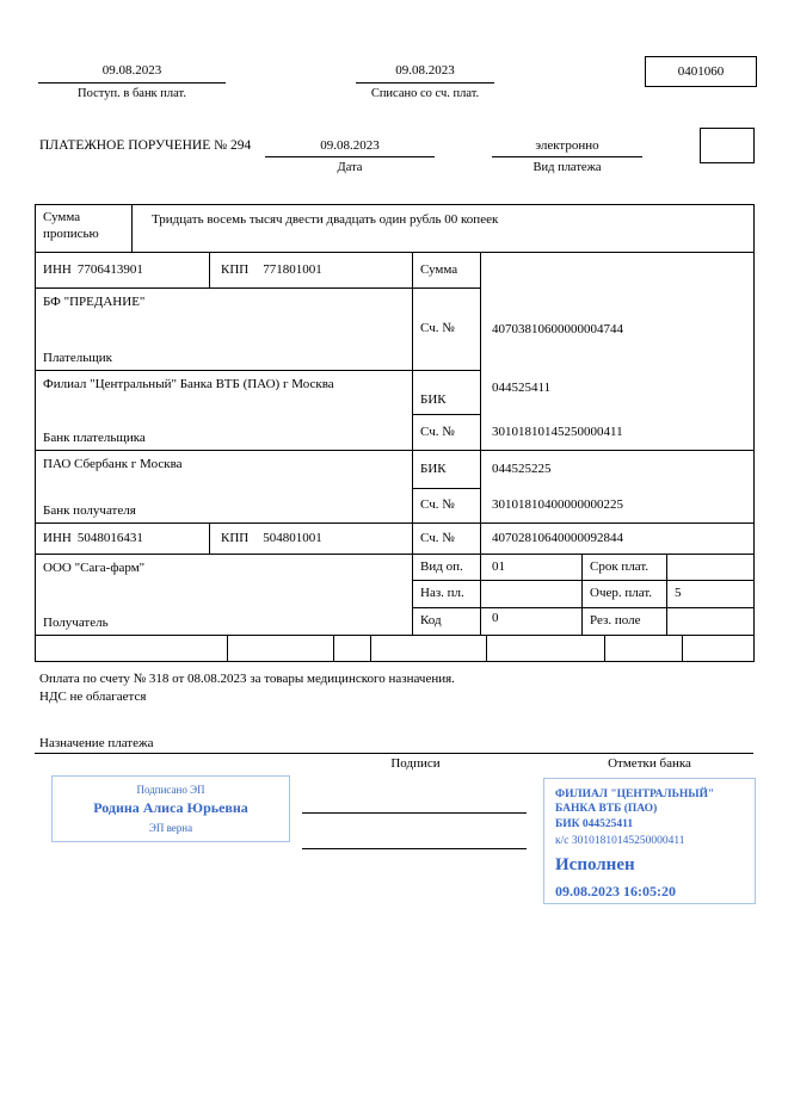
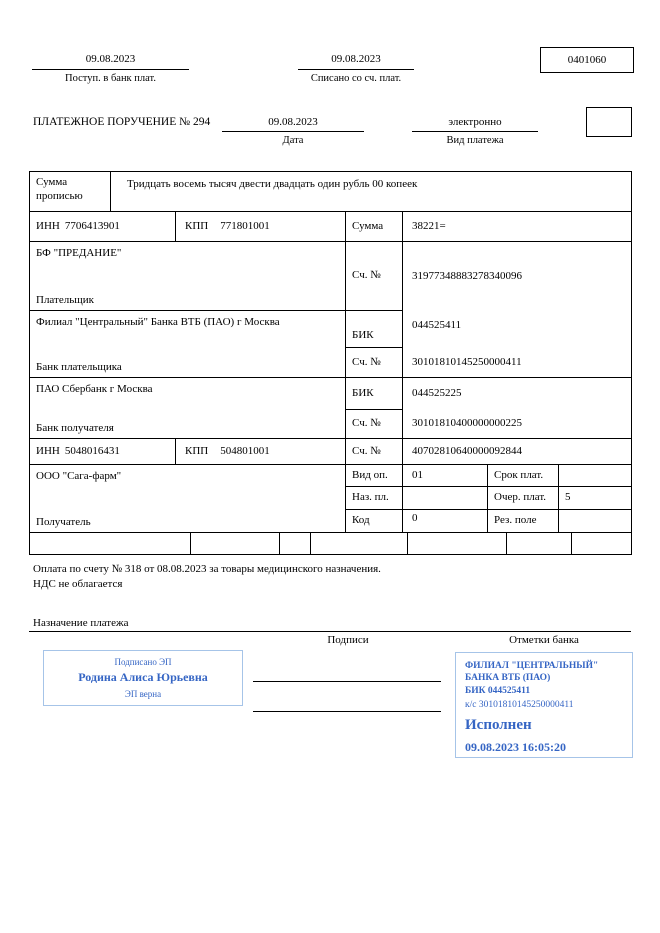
  09.08.2023
  Поступ. в банк плат.
  09.08.2023
  Списано со сч. плат.
  0401060
  ПЛАТЕЖНОЕ ПОРУЧЕНИЕ № 294
  09.08.2023
  Дата
  электронно
  Вид платежа
  Сумма прописью
  Тридцать восемь тысяч двести двадцать один рубль 00 копеек
  ИНН
  7706413901
  КПП
  771801001
  Сумма
+ 38221=
  БФ "ПРЕДАНИЕ"
  Плательщик
  Сч. №
- 40703810600000004744
+ 31977348883278340096
  Филиал "Центральный" Банка ВТБ (ПАО) г Москва
  Банк плательщика
  БИК
  044525411
  Сч. №
  30101810145250000411
  ПАО Сбербанк г Москва
  Банк получателя
  БИК
  044525225
  Сч. №
  30101810400000000225
  ИНН
  5048016431
  КПП
  504801001
  Сч. №
  40702810640000092844
  ООО "Сага-фарм"
  Получатель
  Вид оп.
  01
  Срок плат.
  Наз. пл.
  Очер. плат.
  5
  Код
  0
  Рез. поле
  Оплата по счету № 318 от 08.08.2023 за товары медицинского назначения.
  НДС не облагается
  Назначение платежа
  Подписи
  Отметки банка
  Подписано ЭП
  Родина Алиса Юрьевна
  ЭП верна
  ФИЛИАЛ "ЦЕНТРАЛЬНЫЙ" БАНКА ВТБ (ПАО)
  БИК 044525411
  к/с 30101810145250000411
  Исполнен
  09.08.2023 16:05:20
